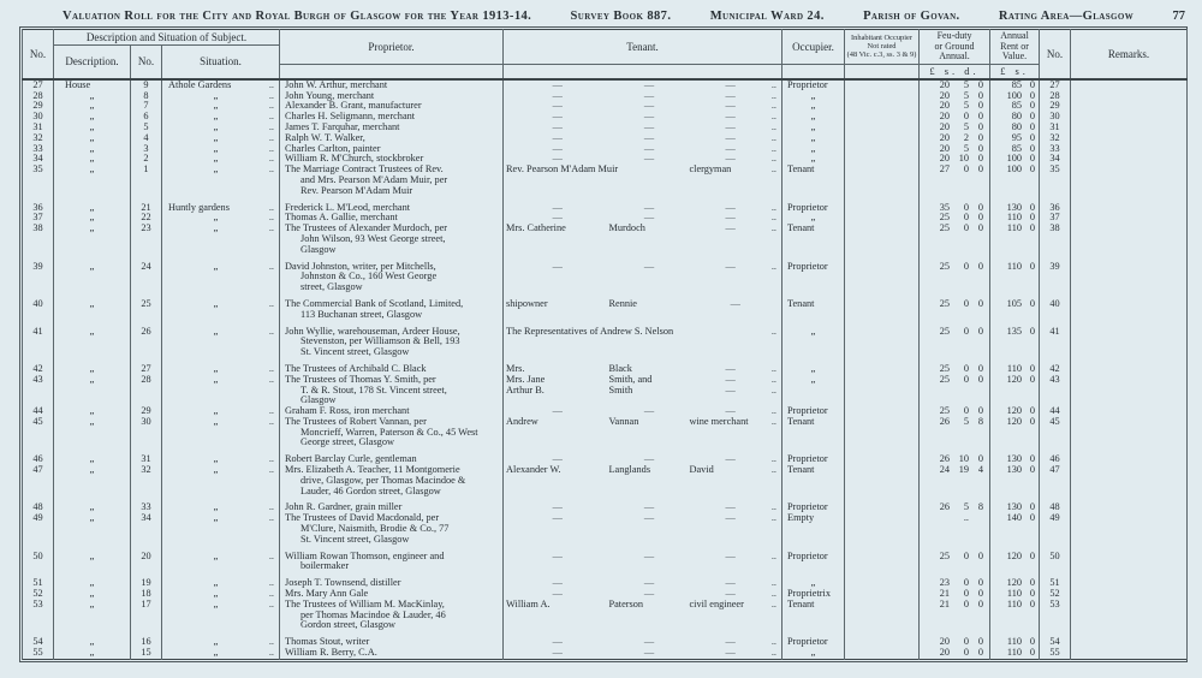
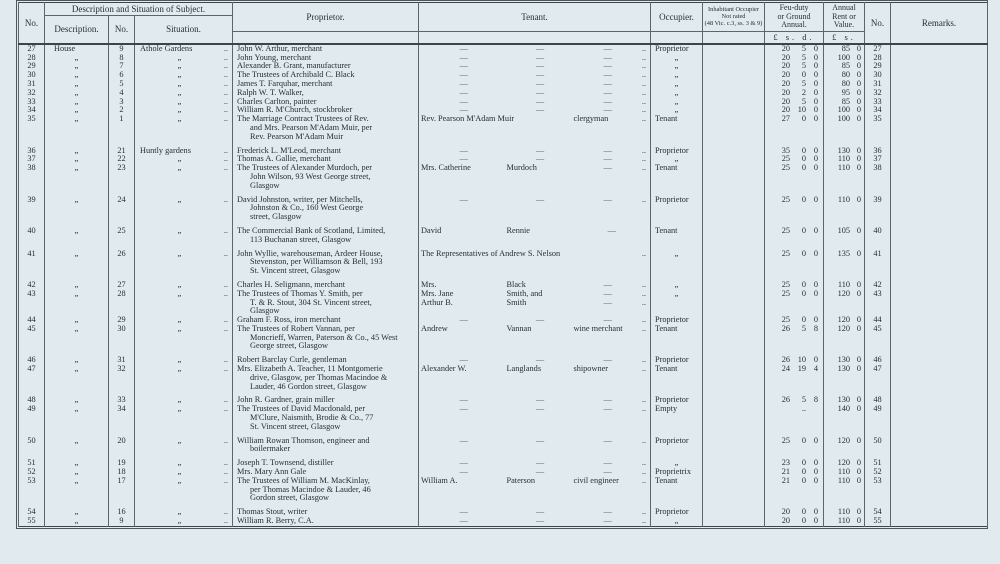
- Valuation Roll for the City and Royal Burgh of Glasgow for the Year 1913-14.
- Survey Book 887.
- Municipal Ward 24.
- Parish of Govan.
- Rating Area—Glasgow
- 77
  No.	Description and Situation of Subject.	Proprietor.	Tenant.	Occupier.		Feu-duty or Ground Annual.	Annual Rent or Value.	No.	Remarks.
  Description.	No.	Situation.
  				£ s. d.	£ s.
  27	House	9	Athole Gardens ..	John W. Arthur, merchant	— — — ..	Proprietor		20 5 0	85 0	27
  28	„	8	„ ..	John Young, merchant	— — — ..	„		20 5 0	100 0	28
  29	„	7	„ ..	Alexander B. Grant, manufacturer	— — — ..	„		20 5 0	85 0	29
- 30	„	6	„ ..	Charles H. Seligmann, merchant	— — — ..	„		20 0 0	80 0	30
+ 30	„	6	„ ..	The Trustees of Archibald C. Black	— — — ..	„		20 0 0	80 0	30
  31	„	5	„ ..	James T. Farquhar, merchant	— — — ..	„		20 5 0	80 0	31
  32	„	4	„ ..	Ralph W. T. Walker,	— — — ..	„		20 2 0	95 0	32
  33	„	3	„ ..	Charles Carlton, painter	— — — ..	„		20 5 0	85 0	33
  34	„	2	„ ..	William R. M'Church, stockbroker	— — — ..	„		20 10 0	100 0	34
  35	„	1	„ ..	The Marriage Contract Trustees of Rev. and Mrs. Pearson M'Adam Muir, per Rev. Pearson M'Adam Muir	Rev. Pearson M'Adam Mu clergyman ..	Tenant		27 0 0	100 0	35
  36	„	21	Huntly gardens ..	Frederick L. M'Leod, merchant	— — — ..	Proprietor		35 0 0	130 0	36
  37	„	22	„ ..	Thomas A. Gallie, merchant	— — — ..	„		25 0 0	110 0	37
  38	„	23	„ ..	The Trustees of Alexander Murdoch, per John Wilson, 93 West George street, Glasgow	Mrs. Catherine Murdoch — ..	Tenant		25 0 0	110 0	38
  39	„	24	„ ..	David Johnston, writer, per Mitchells, Johnston & Co., 160 West George street, Glasgow	— — — ..	Proprietor		25 0 0	110 0	39
- 40	„	25	„ ..	The Commercial Bank of Scotland, Limited, 113 Buchanan street, Glasgow	shipowner Rennie —	Tenant		25 0 0	105 0	40
+ 40	„	25	„ ..	The Commercial Bank of Scotland, Limited, 113 Buchanan street, Glasgow	David Rennie —	Tenant		25 0 0	105 0	40
  41	„	26	„ ..	John Wyllie, warehouseman, Ardeer House, Stevenston, per Williamson & Bell, 193 St. Vincent street, Glasgow	The Representatives of An ..	„		25 0 0	135 0	41
- 42	„	27	„ ..	The Trustees of Archibald C. Black	Mrs. Black — ..	„		25 0 0	110 0	42
+ 42	„	27	„ ..	Charles H. Seligmann, merchant	Mrs. Black — ..	„		25 0 0	110 0	42
- 43	„	28	„ ..	The Trustees of Thomas Y. Smith, per T. & R. Stout, 178 St. Vincent street, Glasgow	Mrs. Jane Smith, and — ..Arthur B. Smith — ..	„		25 0 0	120 0	43
+ 43	„	28	„ ..	The Trustees of Thomas Y. Smith, per T. & R. Stout, 304 St. Vincent street, Glasgow	Mrs. Jane Smith, and — ..Arthur B. Smith — ..	„		25 0 0	120 0	43
  44	„	29	„ ..	Graham F. Ross, iron merchant	— — — ..	Proprietor		25 0 0	120 0	44
  45	„	30	„ ..	The Trustees of Robert Vannan, per Moncrieff, Warren, Paterson & Co., 45 West George street, Glasgow	Andrew Vannan wine merchant ..	Tenant		26 5 8	120 0	45
  46	„	31	„ ..	Robert Barclay Curle, gentleman	— — — ..	Proprietor		26 10 0	130 0	46
- 47	„	32	„ ..	Mrs. Elizabeth A. Teacher, 11 Montgomerie drive, Glasgow, per Thomas Macindoe & Lauder, 46 Gordon street, Glasgow	Alexander W. Langlands David ..	Tenant		24 19 4	130 0	47
+ 47	„	32	„ ..	Mrs. Elizabeth A. Teacher, 11 Montgomerie drive, Glasgow, per Thomas Macindoe & Lauder, 46 Gordon street, Glasgow	Alexander W. Langlands shipowner ..	Tenant		24 19 4	130 0	47
  48	„	33	„ ..	John R. Gardner, grain miller	— — — ..	Proprietor		26 5 8	130 0	48
  49	„	34	„ ..	The Trustees of David Macdonald, per M'Clure, Naismith, Brodie & Co., 77 St. Vincent street, Glasgow	— — — ..	Empty		..	140 0	49
  50	„	20	„ ..	William Rowan Thomson, engineer and boilermaker	— — — ..	Proprietor		25 0 0	120 0	50
  51	„	19	„ ..	Joseph T. Townsend, distiller	— — — ..	„		23 0 0	120 0	51
  52	„	18	„ ..	Mrs. Mary Ann Gale	— — — ..	Proprietrix		21 0 0	110 0	52
  53	„	17	„ ..	The Trustees of William M. MacKinlay, per Thomas Macindoe & Lauder, 46 Gordon street, Glasgow	William A. Paterson civil engineer ..	Tenant		21 0 0	110 0	53
  54	„	16	„ ..	Thomas Stout, writer	— — — ..	Proprietor		20 0 0	110 0	54
- 55	„	15	„ ..	William R. Berry, C.A.	— — — ..	„		20 0 0	110 0	55
+ 55	„	9	„ ..	William R. Berry, C.A.	— — — ..	„		20 0 0	110 0	55
